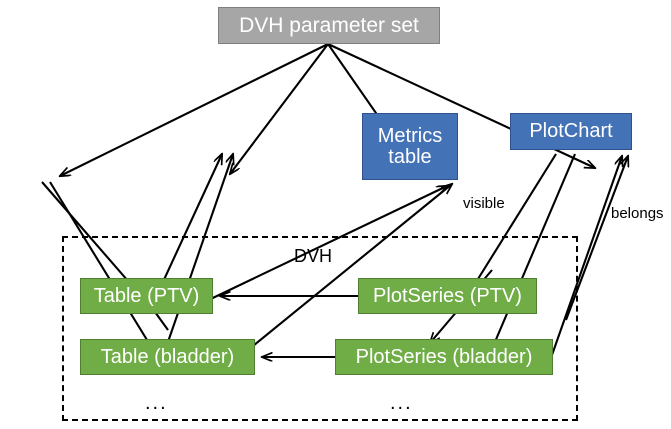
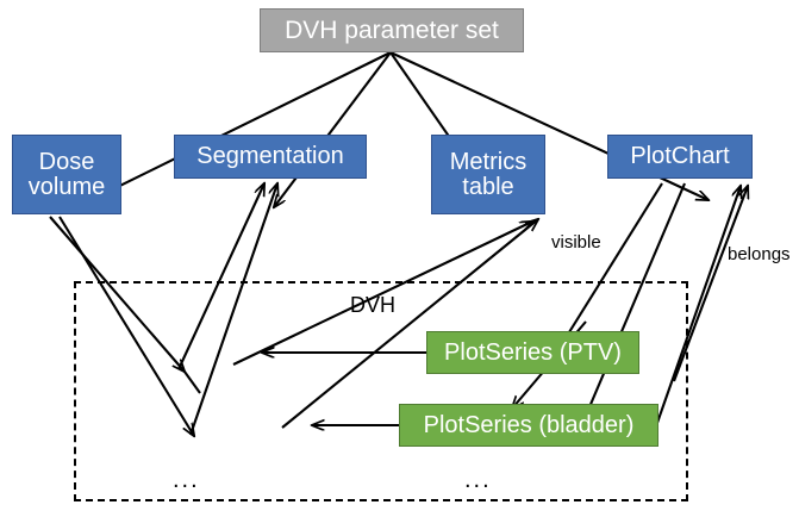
  DVH parameter set
+ Dose
+ volume
+ Segmentation
  Metrics
  table
  PlotChart
- Table (PTV)
- Table (bladder)
  PlotSeries (PTV)
  PlotSeries (bladder)
  DVH
  visible
  belongs
  ...
  ...
